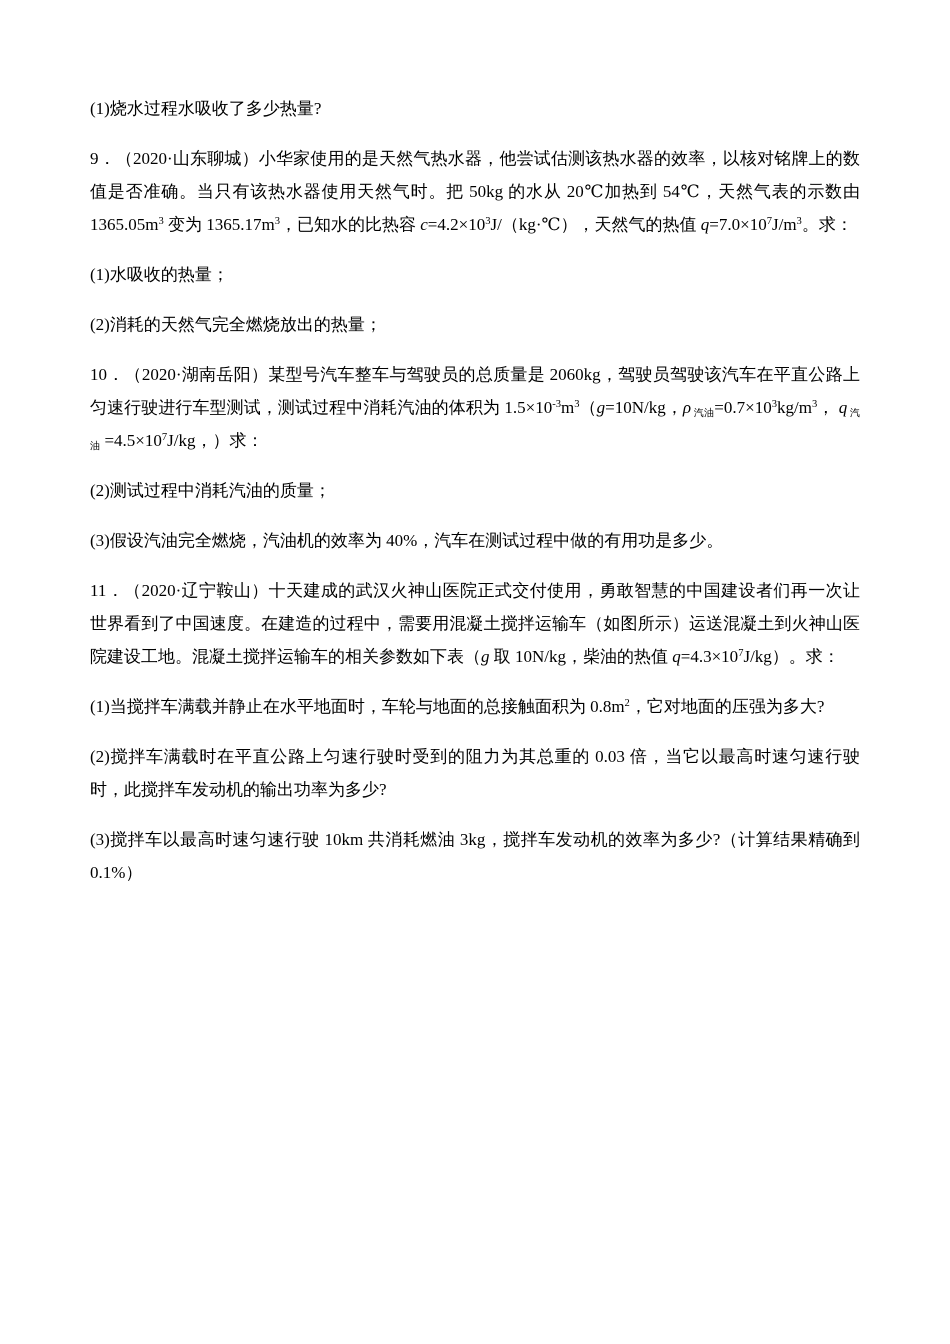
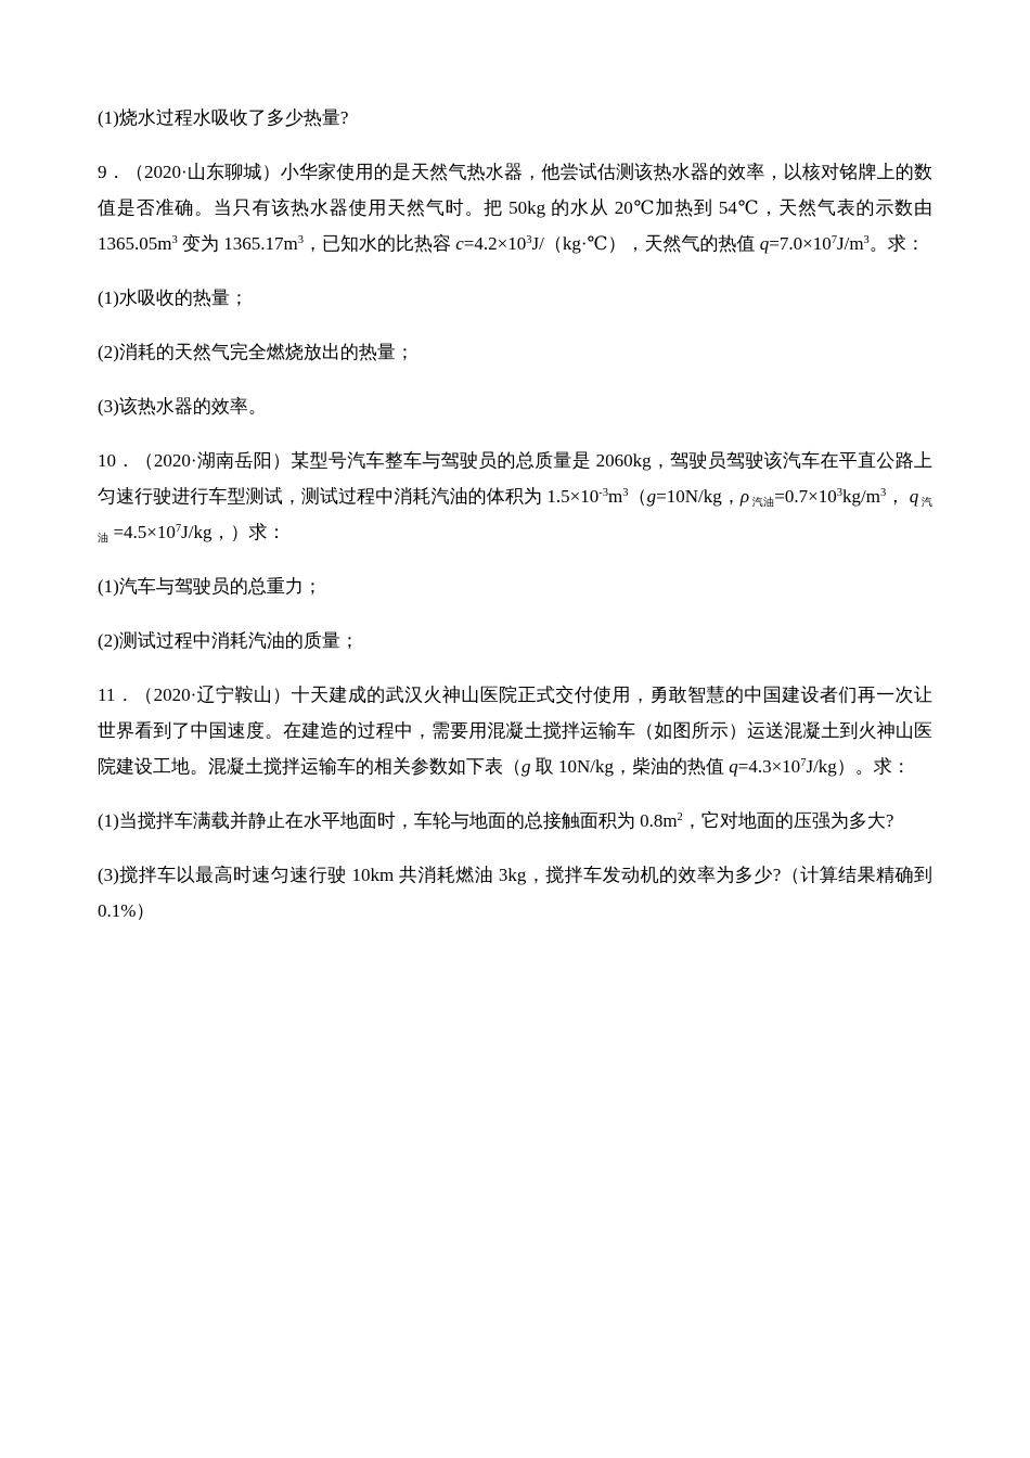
  (1)烧水过程水吸收了多少热量?
  9．（2020·山东聊城）小华家使用的是天然气热水器，他尝试估测该热水器的效率，以核对铭牌上的数值是否准确。当只有该热水器使用天然气时。把 50kg 的水从 20℃加热到 54℃，天然气表的示数由 1365.05m3 变为 1365.17m3，已知水的比热容 c=4.2×103J/（kg·℃），天然气的热值 q=7.0×107J/m3。求：
  (1)水吸收的热量；
  (2)消耗的天然气完全燃烧放出的热量；
+ (3)该热水器的效率。
  10．（2020·湖南岳阳）某型号汽车整车与驾驶员的总质量是 2060kg，驾驶员驾驶该汽车在平直公路上匀速行驶进行车型测试，测试过程中消耗汽油的体积为 1.5×10-3m3（g=10N/kg，ρ 汽油=0.7×103kg/m3， q 汽油 =4.5×107J/kg，）求：
+ (1)汽车与驾驶员的总重力；
  (2)测试过程中消耗汽油的质量；
- (3)假设汽油完全燃烧，汽油机的效率为 40%，汽车在测试过程中做的有用功是多少。
  11．（2020·辽宁鞍山）十天建成的武汉火神山医院正式交付使用，勇敢智慧的中国建设者们再一次让世界看到了中国速度。在建造的过程中，需要用混凝土搅拌运输车（如图所示）运送混凝土到火神山医院建设工地。混凝土搅拌运输车的相关参数如下表（g 取 10N/kg，柴油的热值 q=4.3×107J/kg）。求：
  (1)当搅拌车满载并静止在水平地面时，车轮与地面的总接触面积为 0.8m2，它对地面的压强为多大?
- (2)搅拌车满载时在平直公路上匀速行驶时受到的阻力为其总重的 0.03 倍，当它以最高时速匀速行驶时，此搅拌车发动机的输出功率为多少?
  (3)搅拌车以最高时速匀速行驶 10km 共消耗燃油 3kg，搅拌车发动机的效率为多少?（计算结果精确到 0.1%）
